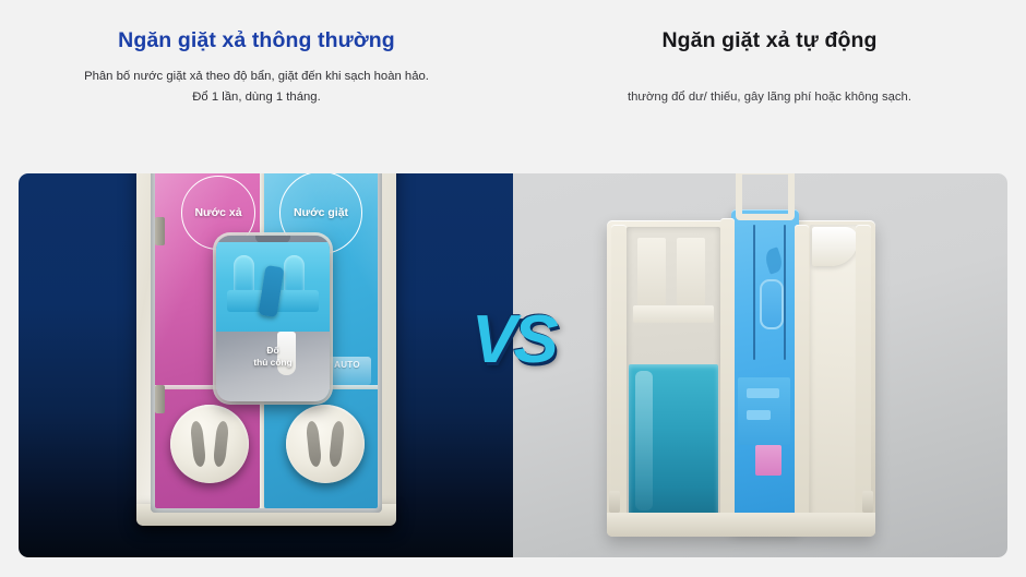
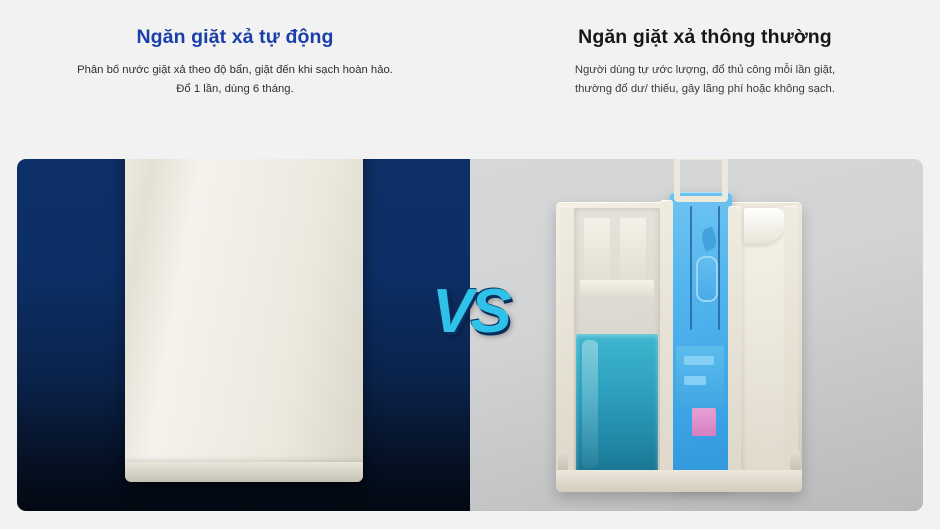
- Ngăn giặt xả thông thường
+ Ngăn giặt xả tự động
  Phân bố nước giặt xả theo độ bẩn, giặt đến khi sạch hoàn hảo.
- Đổ 1 lần, dùng 1 tháng.
+ Đổ 1 lần, dùng 6 tháng.
- Ngăn giặt xả tự động
+ Ngăn giặt xả thông thường
+ Người dùng tự ước lượng, đổ thủ công mỗi lần giặt,
  thường đổ dư/ thiếu, gây lãng phí hoặc không sạch.
- AUTO
- Nước xả
- Nước giặt
- Đổ
- thủ công
  VS
